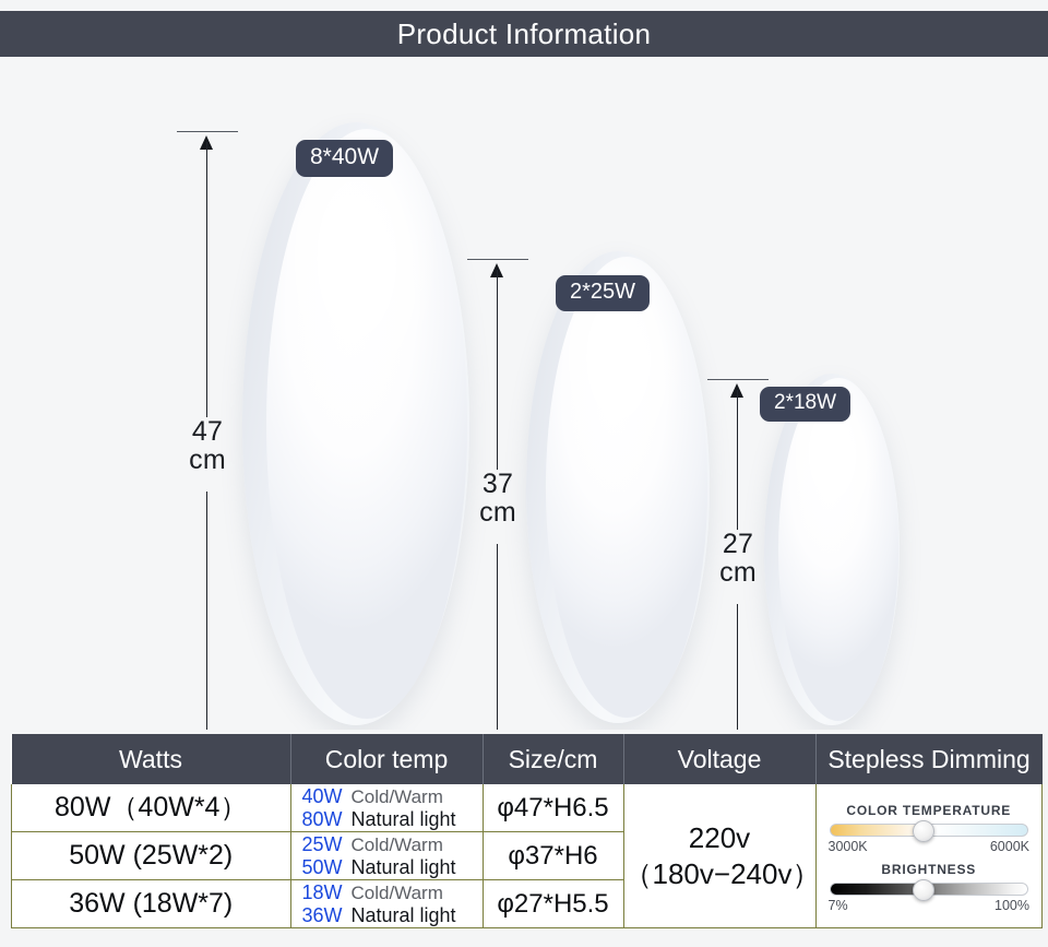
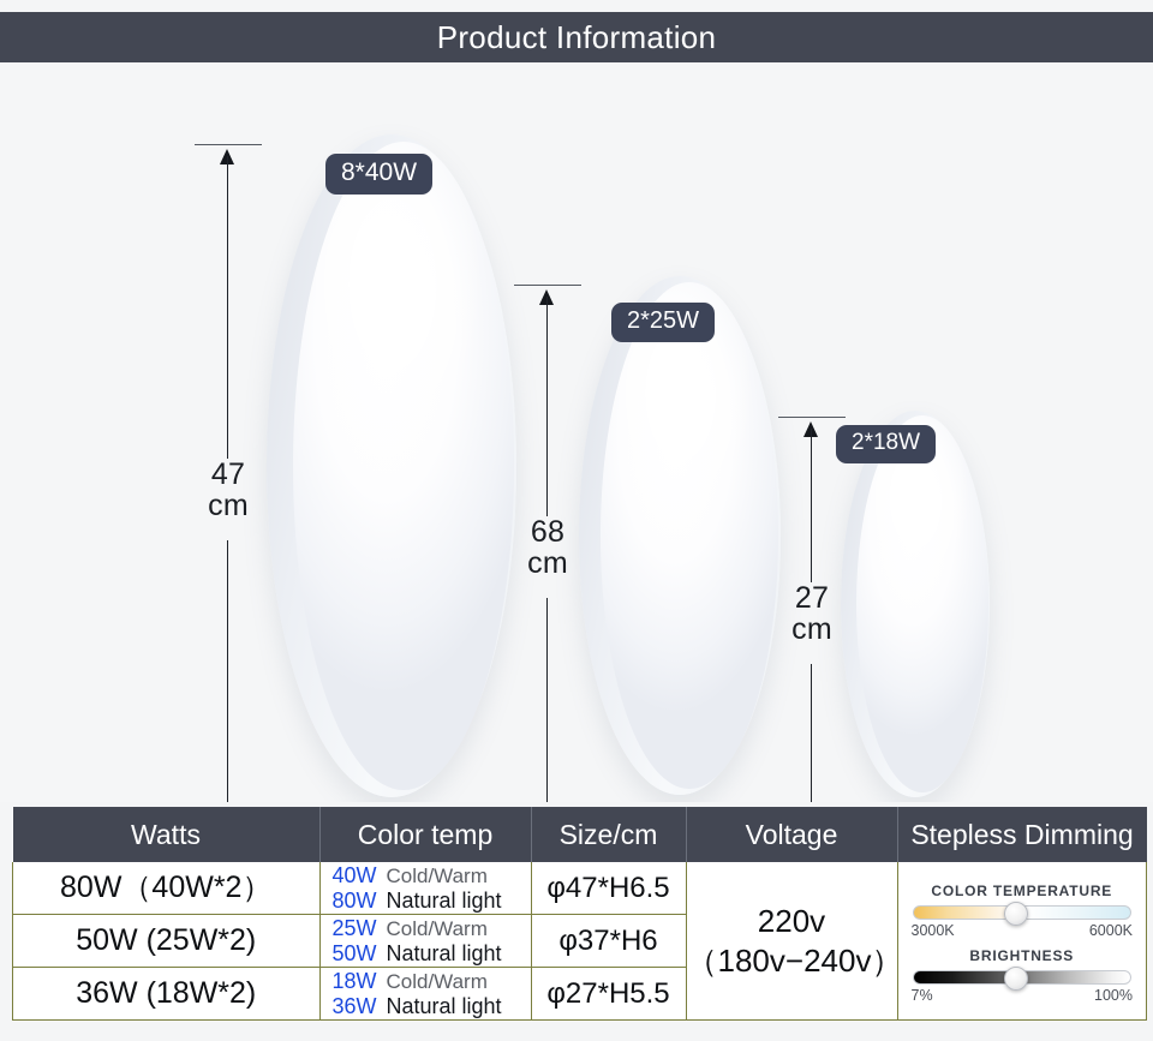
  Product Information
  8*40W
  2*25W
  2*18W
  47
  cm
- 37
+ 68
  cm
  27
  cm
  Watts	Color temp	Size/cm	Voltage	Stepless Dimming
- 80W（40W*4）	40W Cold/Warm 80W Natural light	φ47*H6.5	220v （180v−240v）	COLOR TEMPERATURE 3000K 6000K BRIGHTNESS 7% 100%
+ 80W（40W*2）	40W Cold/Warm 80W Natural light	φ47*H6.5	220v （180v−240v）	COLOR TEMPERATURE 3000K 6000K BRIGHTNESS 7% 100%
  50W (25W*2)	25W Cold/Warm 50W Natural light	φ37*H6
- 36W (18W*7)	18W Cold/Warm 36W Natural light	φ27*H5.5
+ 36W (18W*2)	18W Cold/Warm 36W Natural light	φ27*H5.5
